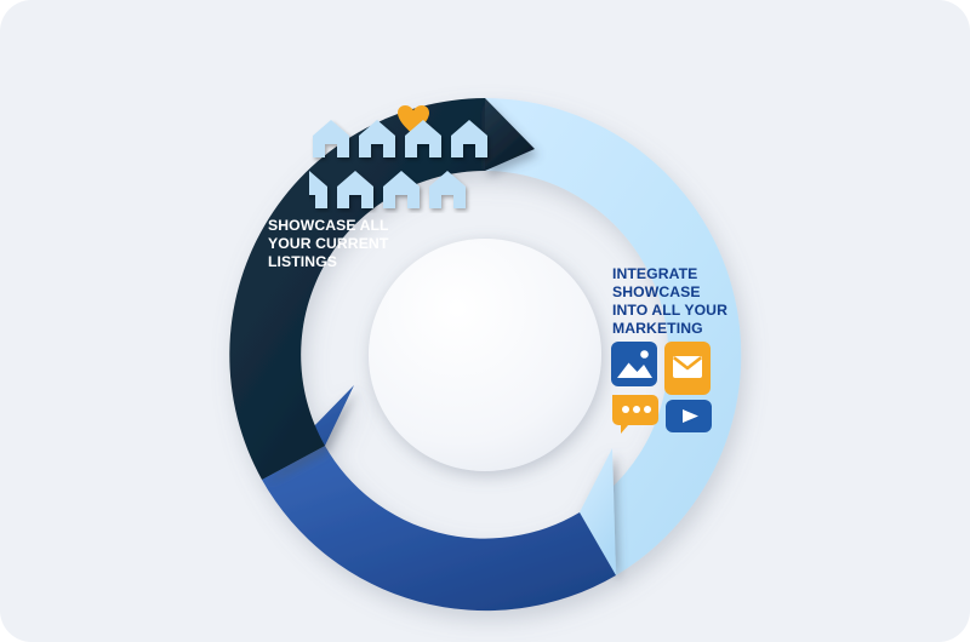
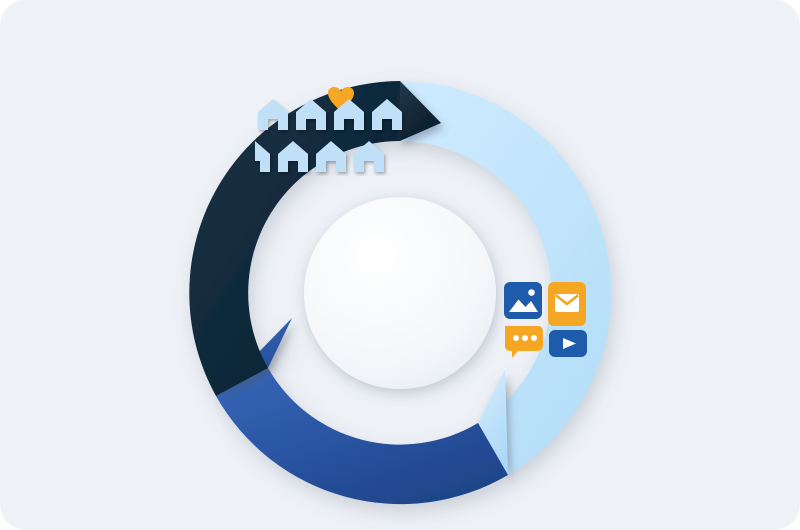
- SHOWCASE ALL
- YOUR CURRENT
- LISTINGS
- INTEGRATE
- SHOWCASE
- INTO ALL YOUR
- MARKETING
